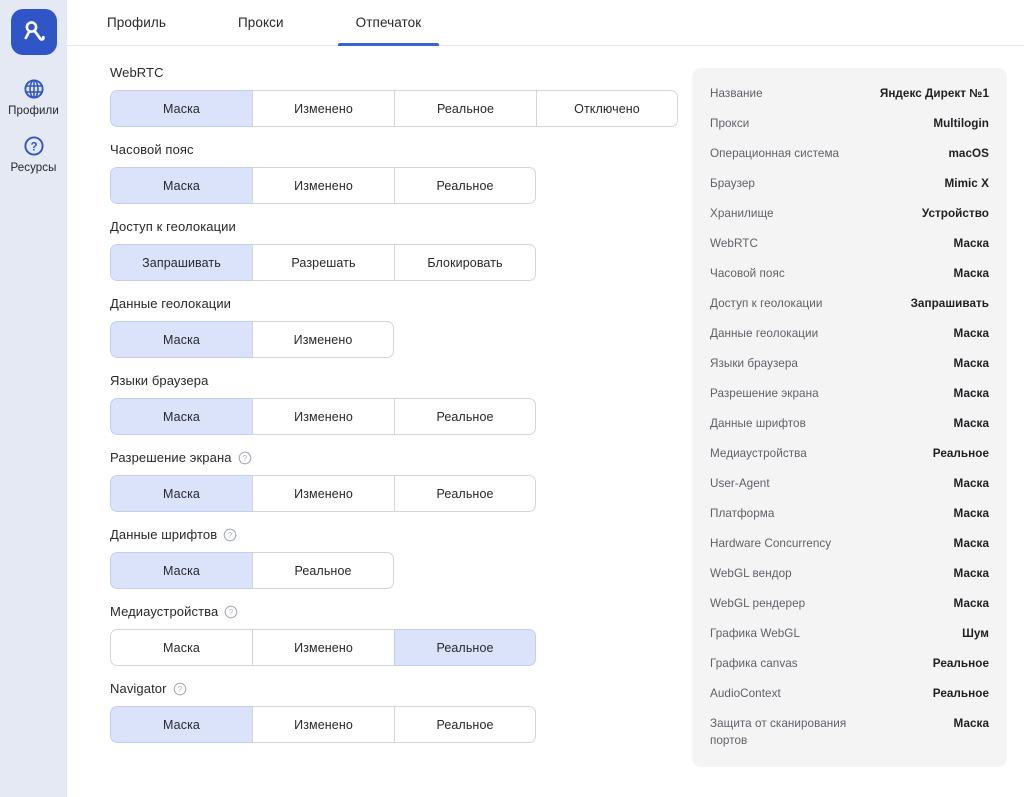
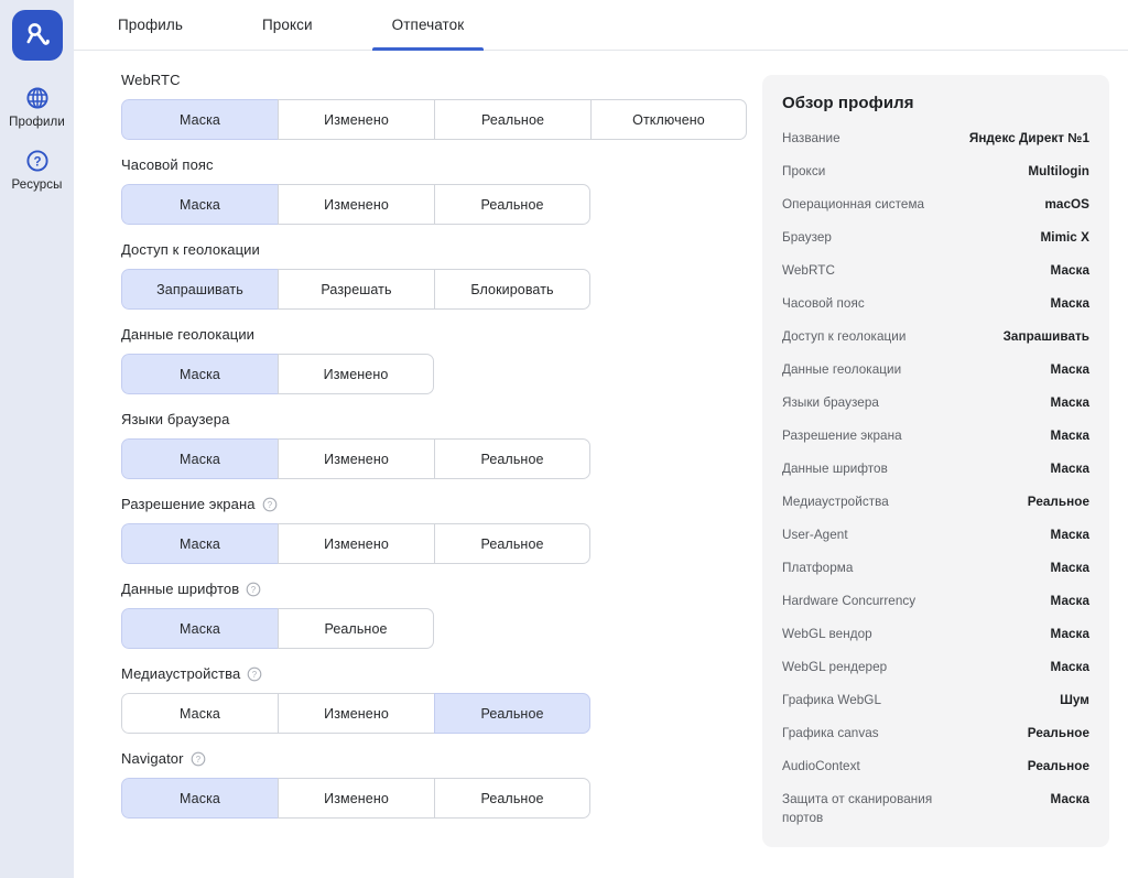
  Профили
  ?
  Ресурсы
  Профиль
  Прокси
  Отпечаток
  WebRTC
  Маска
  Изменено
  Реальное
  Отключено
  Часовой пояс
  Маска
  Изменено
  Реальное
  Доступ к геолокации
  Запрашивать
  Разрешать
  Блокировать
  Данные геолокации
  Маска
  Изменено
  Языки браузера
  Маска
  Изменено
  Реальное
  Разрешение экрана
  ?
  Маска
  Изменено
  Реальное
  Данные шрифтов
  ?
  Маска
  Реальное
  Медиаустройства
  ?
  Маска
  Изменено
  Реальное
  Navigator
  ?
  Маска
  Изменено
  Реальное
+ Обзор профиля
  Название
  Яндекс Директ №1
  Прокси
  Multilogin
  Операционная система
  macOS
  Браузер
  Mimic X
- Хранилище
- Устройство
  WebRTC
  Маска
  Часовой пояс
  Маска
  Доступ к геолокации
  Запрашивать
  Данные геолокации
  Маска
  Языки браузера
  Маска
  Разрешение экрана
  Маска
  Данные шрифтов
  Маска
  Медиаустройства
  Реальное
  User-Agent
  Маска
  Платформа
  Маска
  Hardware Concurrency
  Маска
  WebGL вендор
  Маска
  WebGL рендерер
  Маска
  Графика WebGL
  Шум
  Графика canvas
  Реальное
  AudioContext
  Реальное
  Защита от сканирования портов
  Маска
